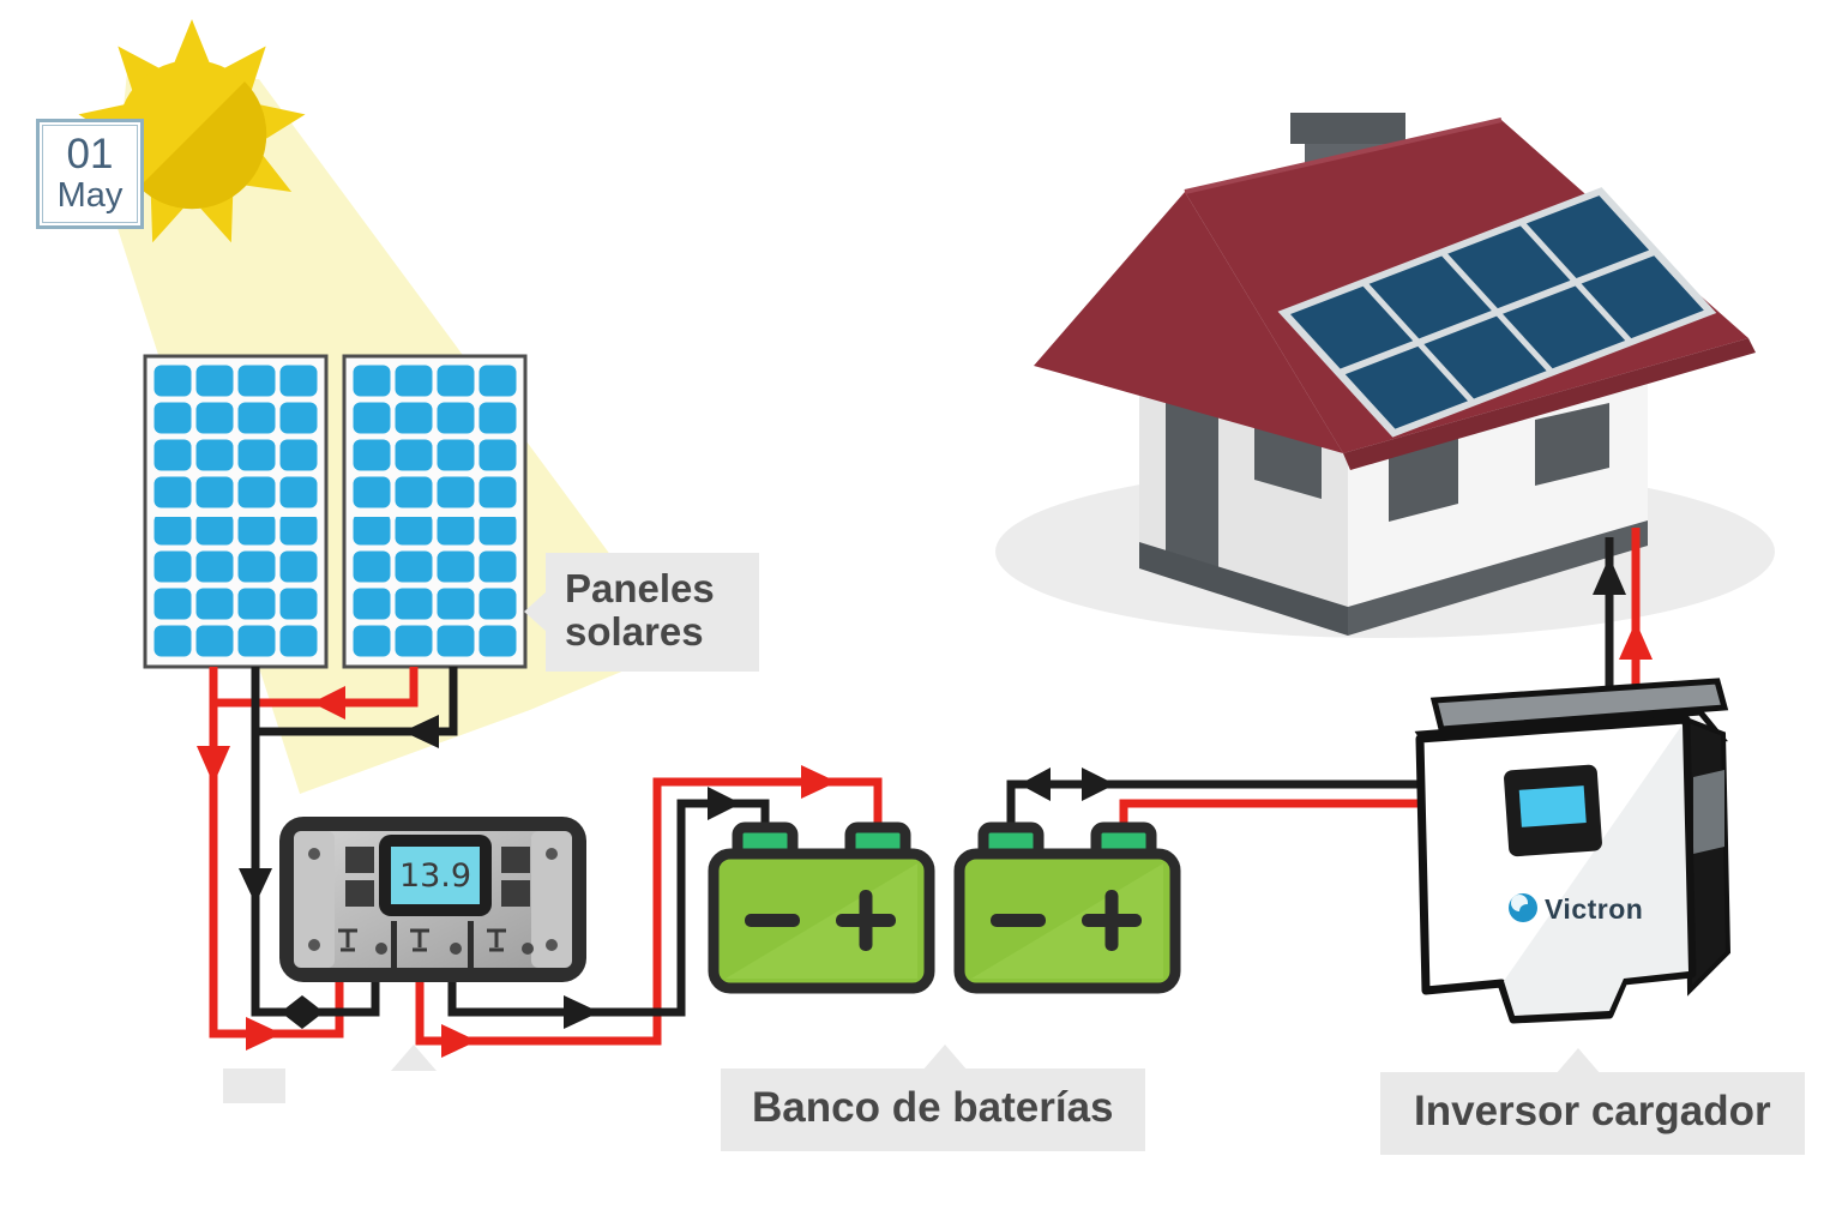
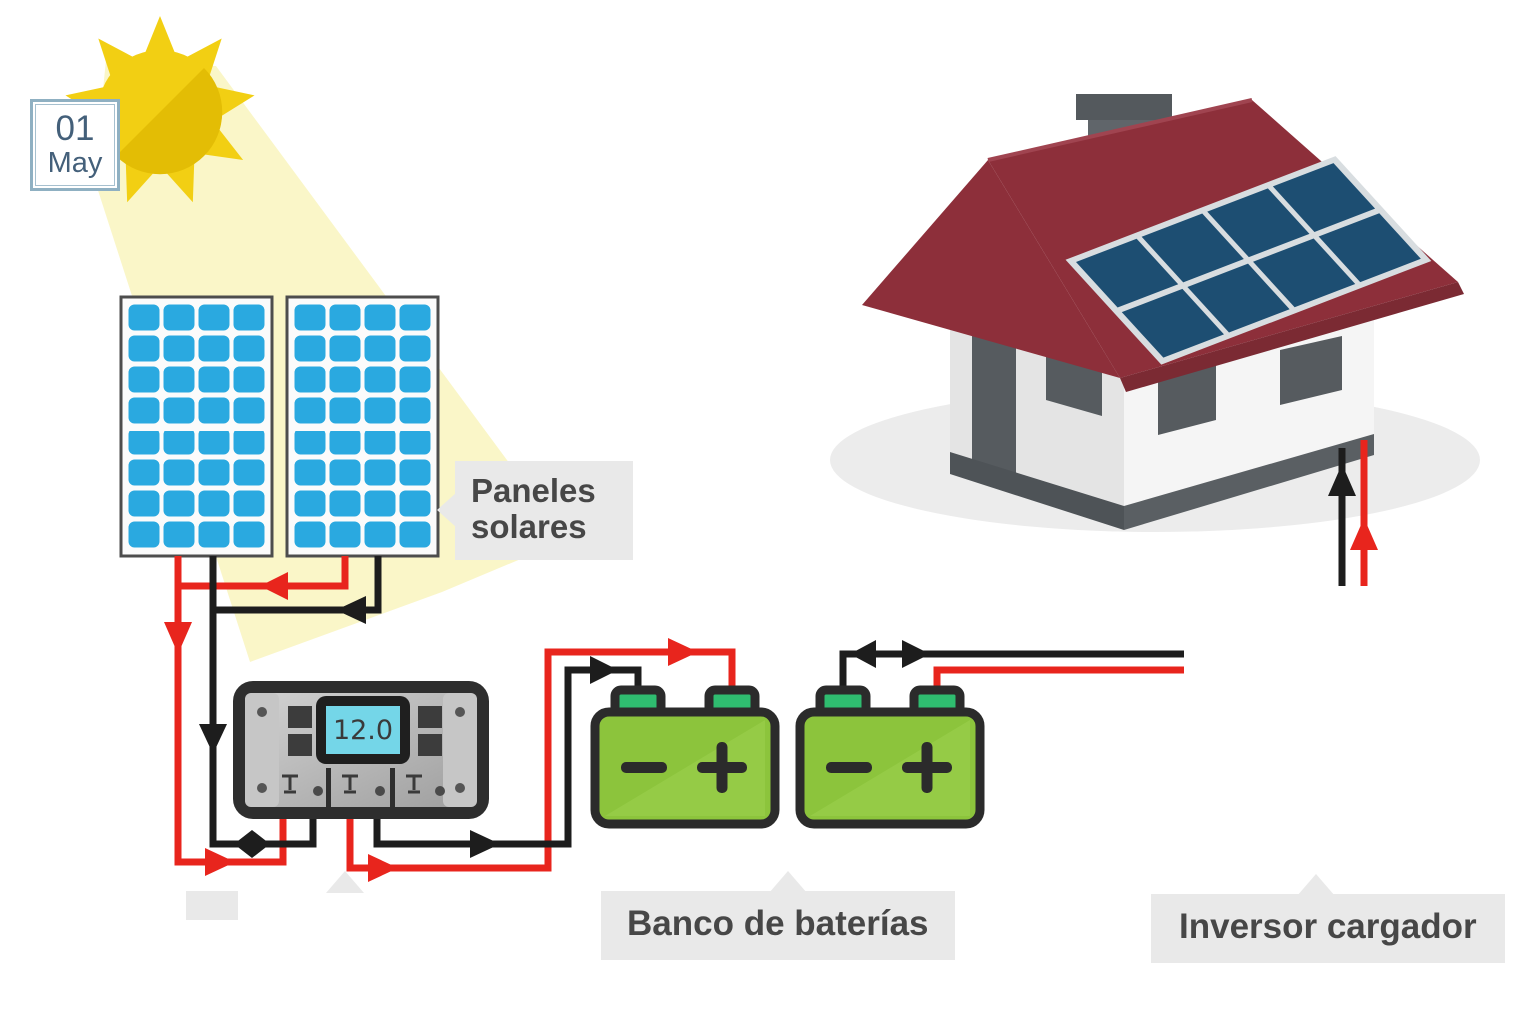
- 13.9
+ 12.0
- Victron
  01
  May
  Paneles
  solares
  Banco de baterías
  Inversor cargador
